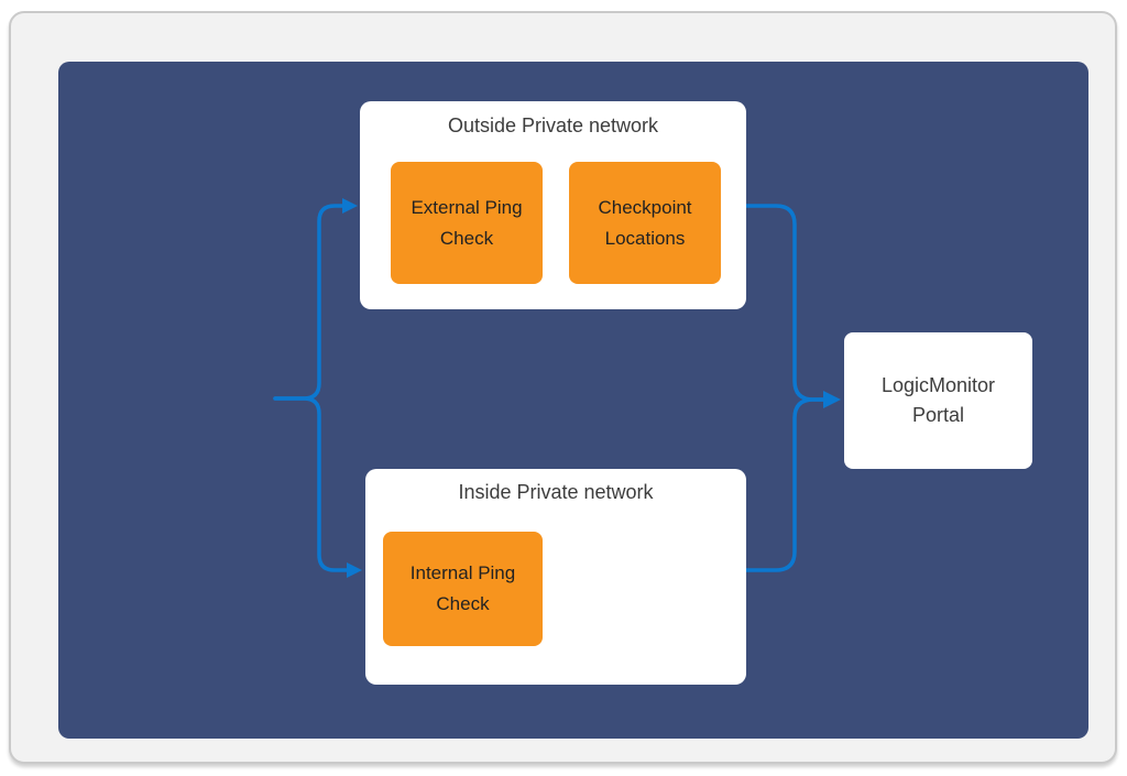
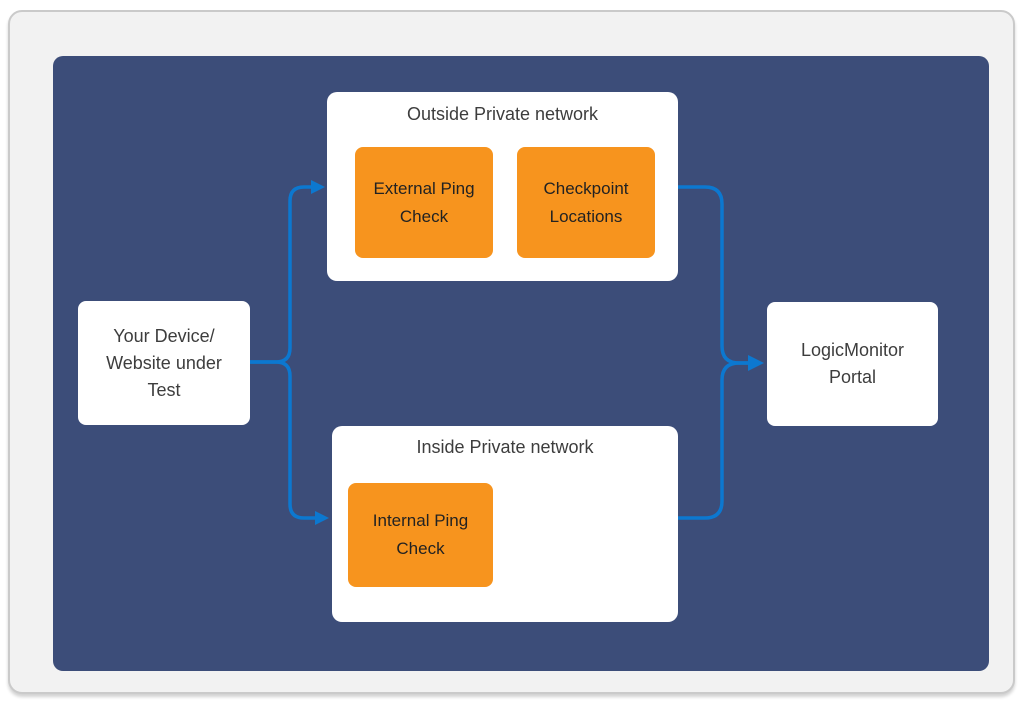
+ Your Device/
+ Website under
+ Test
  Outside Private network
  External Ping
  Check
  Checkpoint
  Locations
  Inside Private network
  Internal Ping
  Check
  LogicMonitor
  Portal
